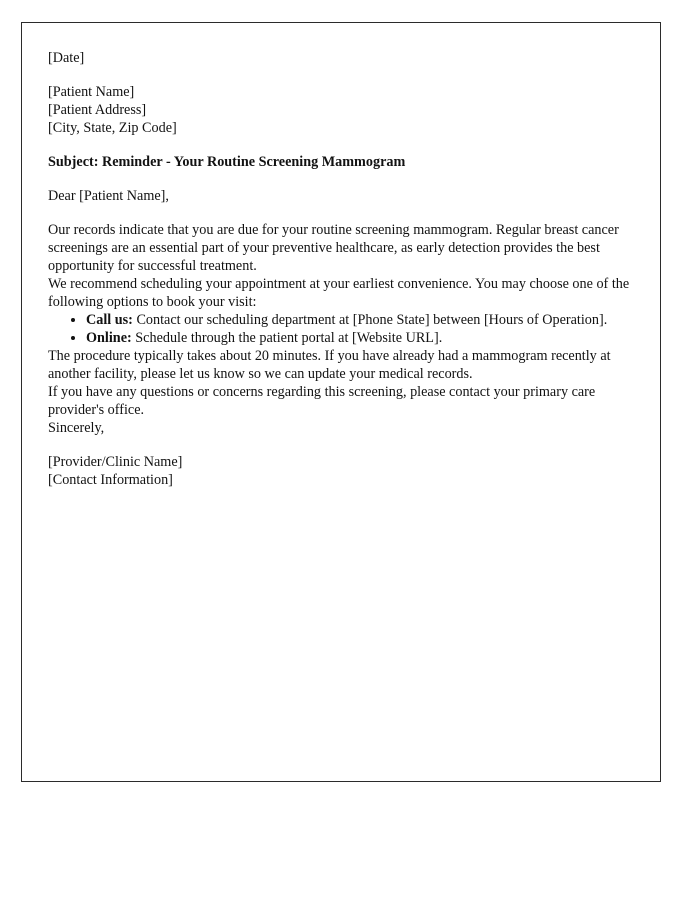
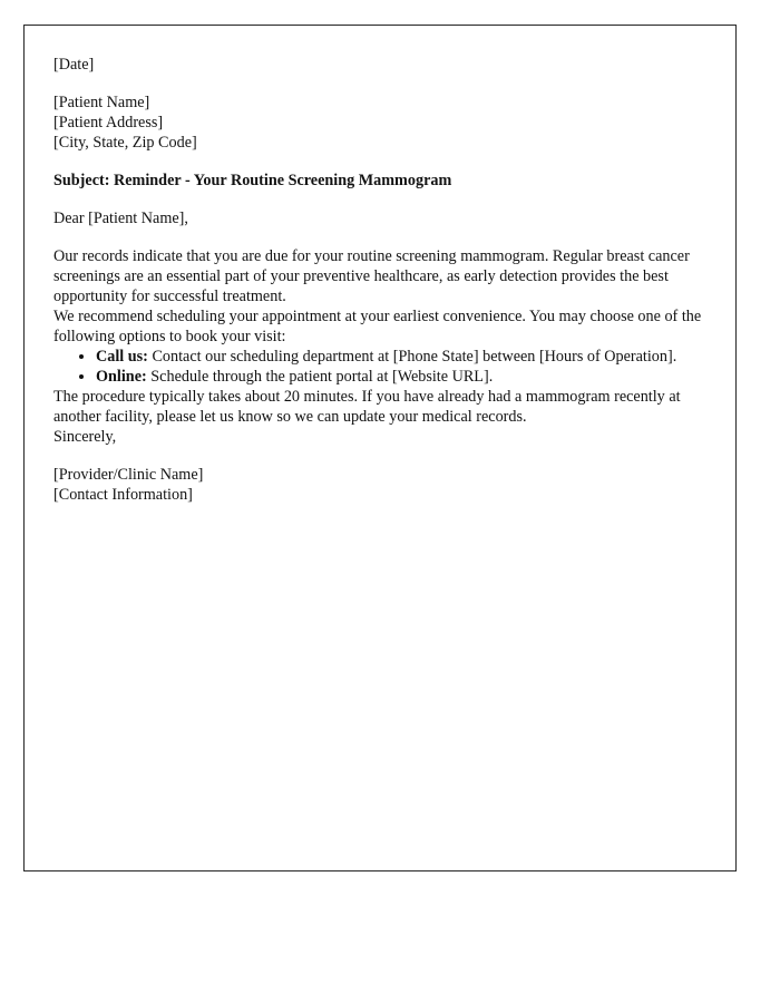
  [Date]
  [Patient Name]
  [Patient Address]
  [City, State, Zip Code]
  Subject: Reminder - Your Routine Screening Mammogram
  Dear [Patient Name],
  Our records indicate that you are due for your routine screening mammogram. Regular breast cancer screenings are an essential part of your preventive healthcare, as early detection provides the best opportunity for successful treatment.
  We recommend scheduling your appointment at your earliest convenience. You may choose one of the following options to book your visit:
  Call us: Contact our scheduling department at [Phone State] between [Hours of Operation].
  Online: Schedule through the patient portal at [Website URL].
  The procedure typically takes about 20 minutes. If you have already had a mammogram recently at another facility, please let us know so we can update your medical records.
- If you have any questions or concerns regarding this screening, please contact your primary care provider's office.
  Sincerely,
  [Provider/Clinic Name]
  [Contact Information]
